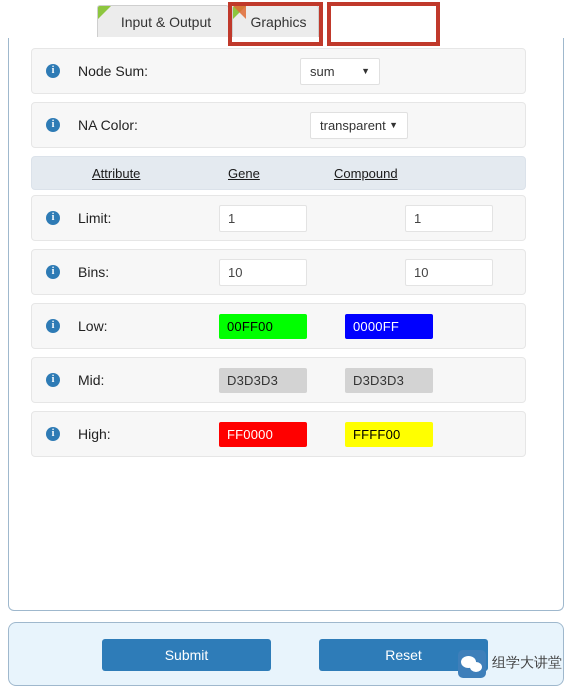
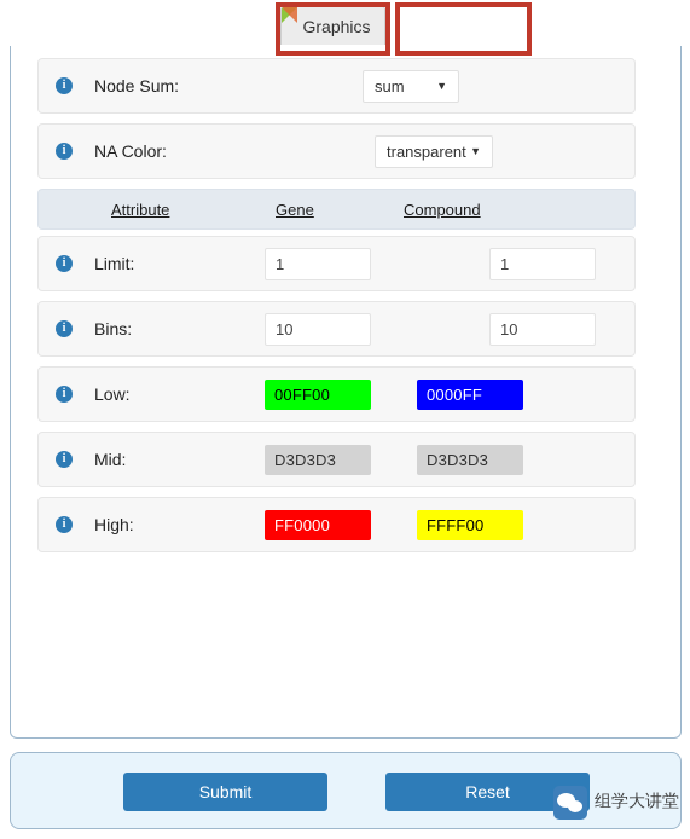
- Input & Output
  Graphics
  i
  Node Sum:
  sum
  ▼
  i
  NA Color:
  transparent
  ▼
  Attribute
  Gene
  Compound
  i
  Limit:
  1
  1
  i
  Bins:
  10
  10
  i
  Low:
  00FF00
  0000FF
  i
  Mid:
  D3D3D3
  D3D3D3
  i
  High:
  FF0000
  FFFF00
  Submit
  Reset
  组学大讲堂
